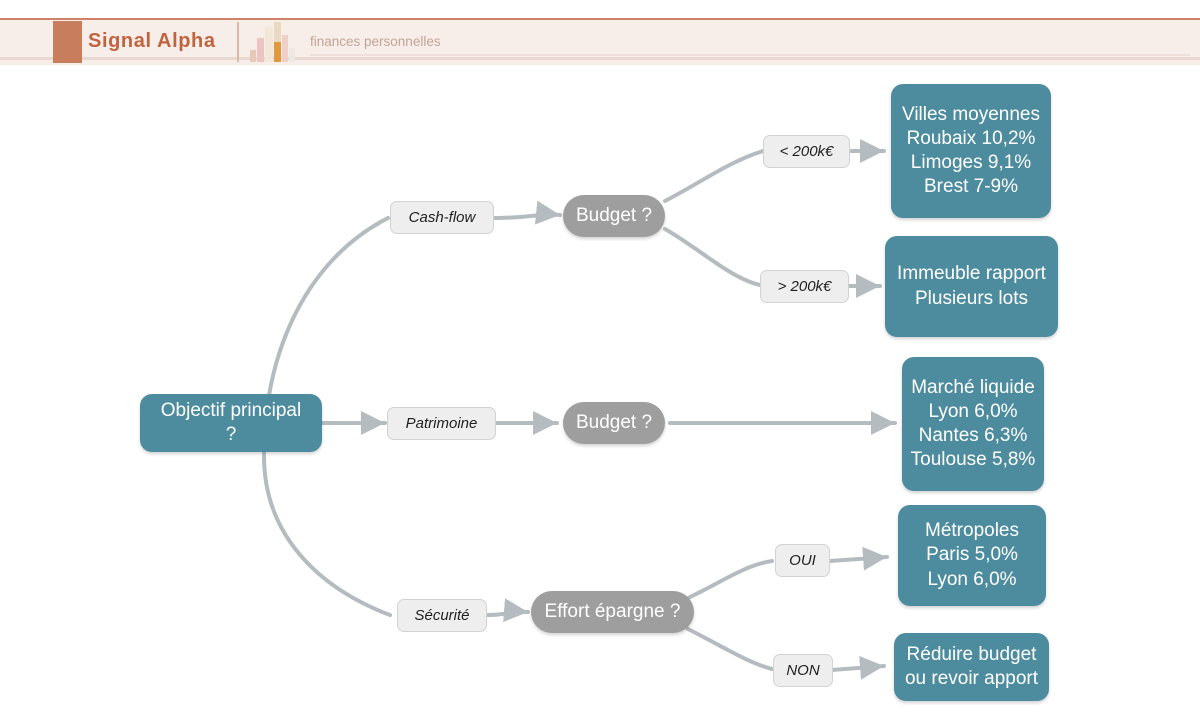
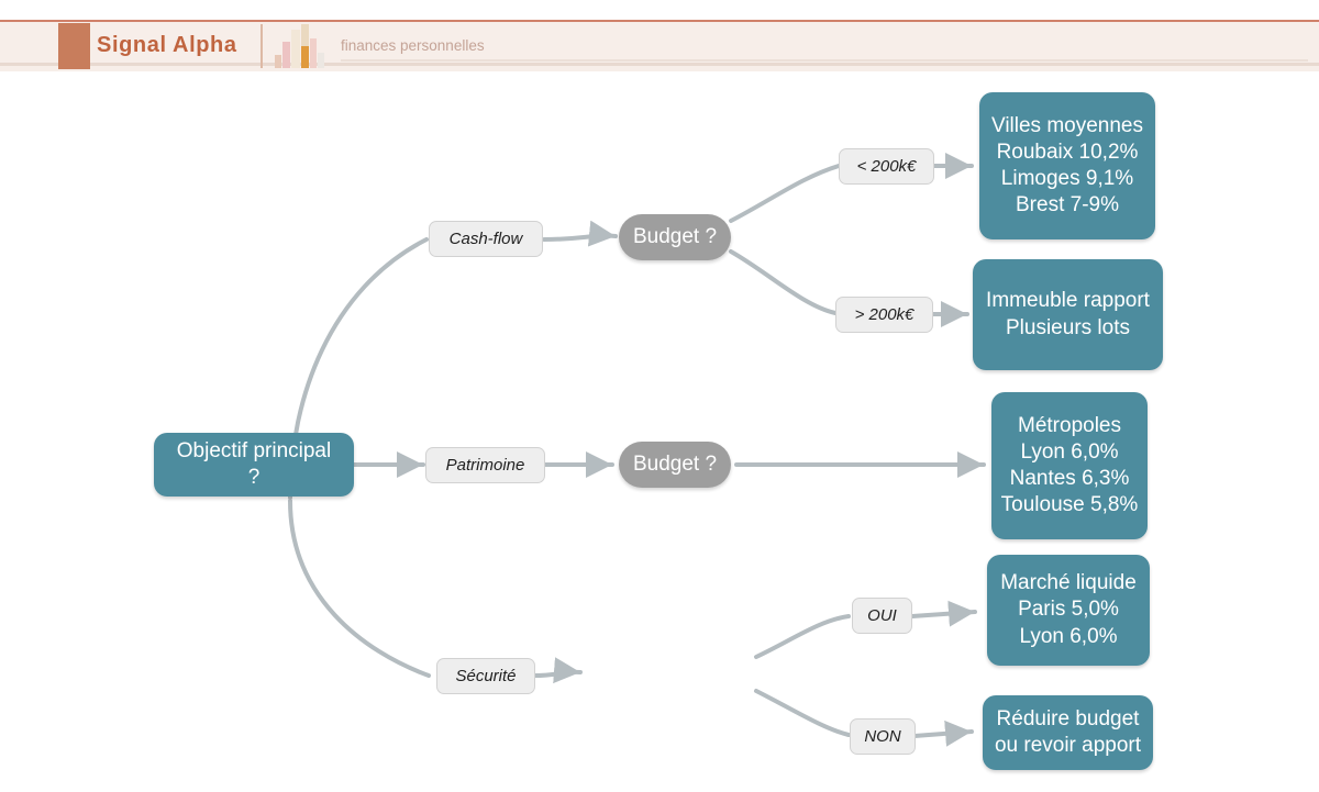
  Signal Alpha
  finances personnelles
  Objectif principal
  ?
  Cash-flow
  Budget ?
  < 200k€
  Villes moyennes
  Roubaix 10,2%
  Limoges 9,1%
  Brest 7-9%
  > 200k€
  Immeuble rapport
  Plusieurs lots
  Patrimoine
  Budget ?
- Marché liquide
+ Métropoles
  Lyon 6,0%
  Nantes 6,3%
  Toulouse 5,8%
  Sécurité
- Effort épargne ?
  OUI
- Métropoles
+ Marché liquide
  Paris 5,0%
  Lyon 6,0%
  NON
  Réduire budget
  ou revoir apport
